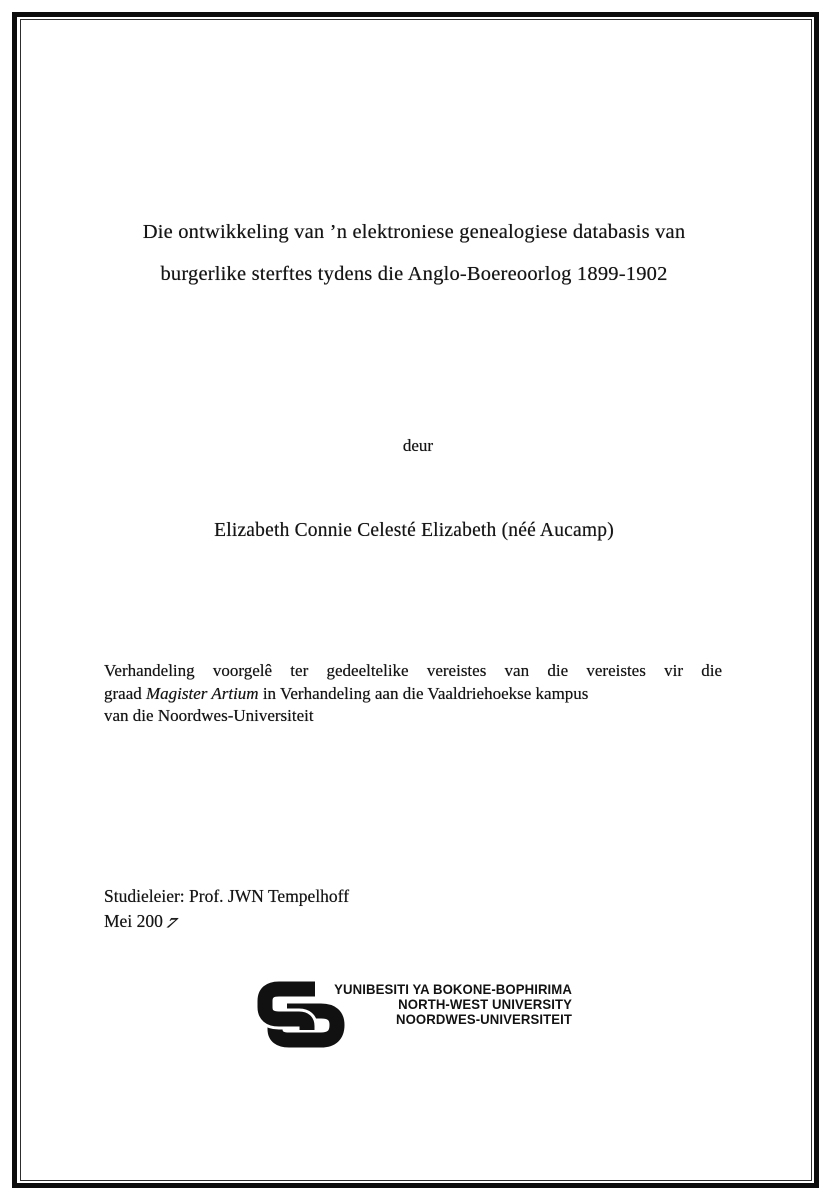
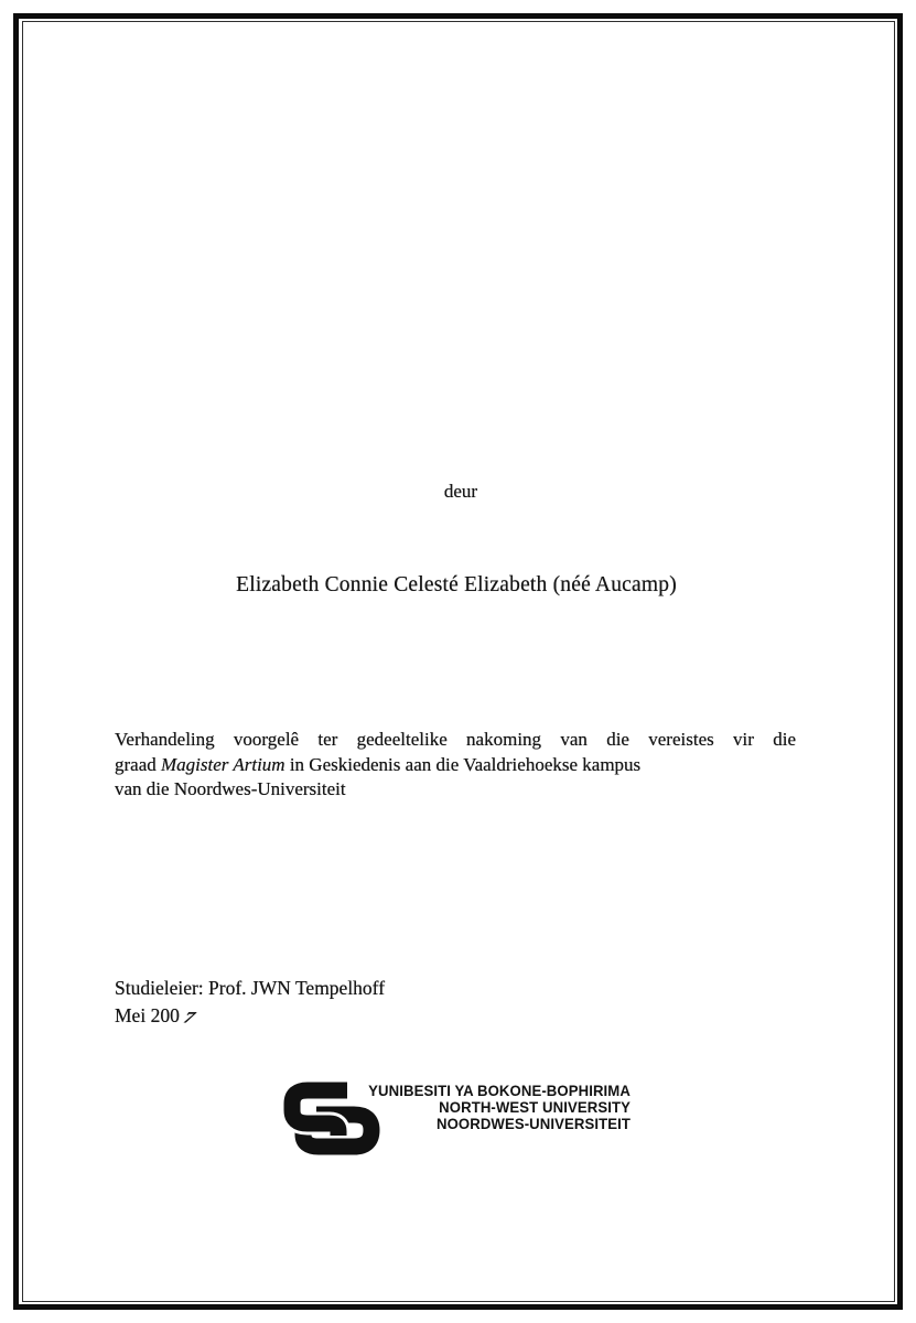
- Die ontwikkeling van ’n elektroniese genealogiese databasis van
- burgerlike sterftes tydens die Anglo-Boereoorlog 1899-1902
  deur
  Elizabeth Connie Celesté Elizabeth (néé Aucamp)
- Verhandeling voorgelê ter gedeeltelike vereistes van die vereistes vir die
+ Verhandeling voorgelê ter gedeeltelike nakoming van die vereistes vir die
- graad Magister Artium in Verhandeling aan die Vaaldriehoekse kampus
+ graad Magister Artium in Geskiedenis aan die Vaaldriehoekse kampus
  van die Noordwes-Universiteit
  Studieleier: Prof. JWN Tempelhoff
  YUNIBESITI YA BOKONE-BOPHIRIMA
  NORTH-WEST UNIVERSITY
  NOORDWES-UNIVERSITEIT
